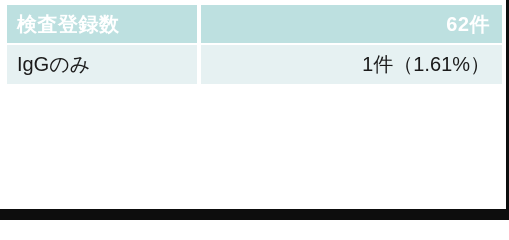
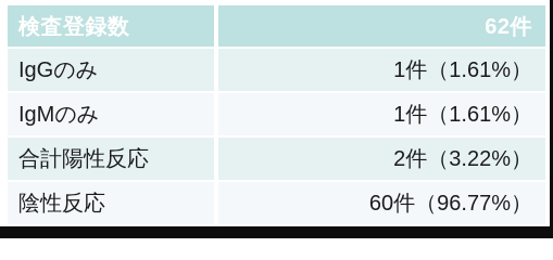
  検査登録数	62件
  IgGのみ	1件（1.61%）
+ IgMのみ	1件（1.61%）
+ 合計陽性反応	2件（3.22%）
+ 陰性反応	60件（96.77%）
